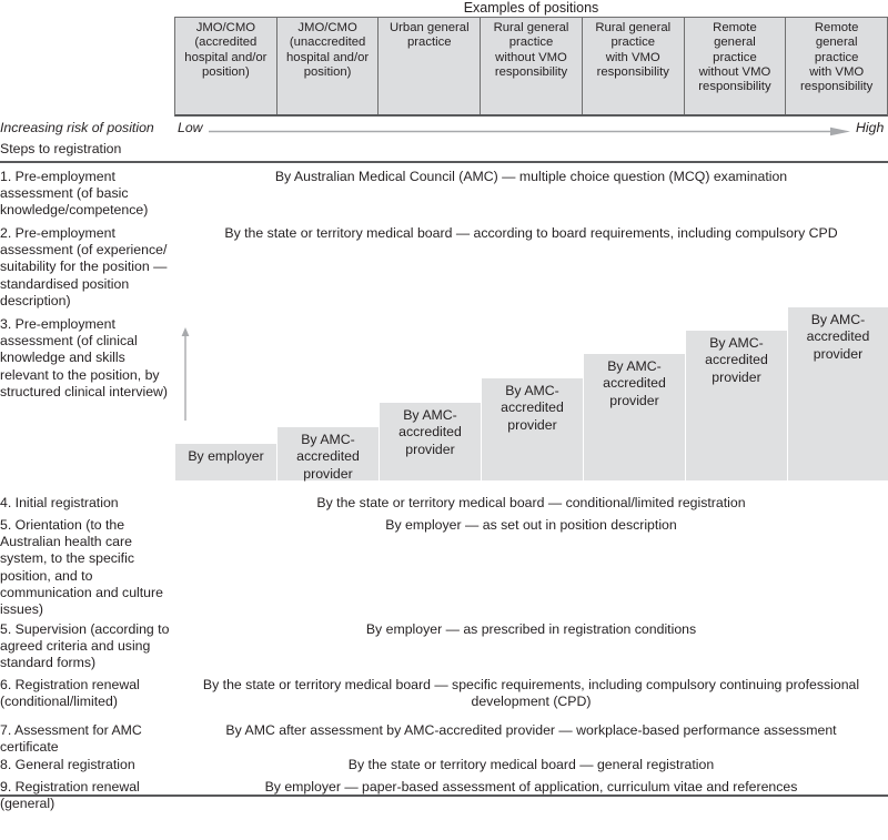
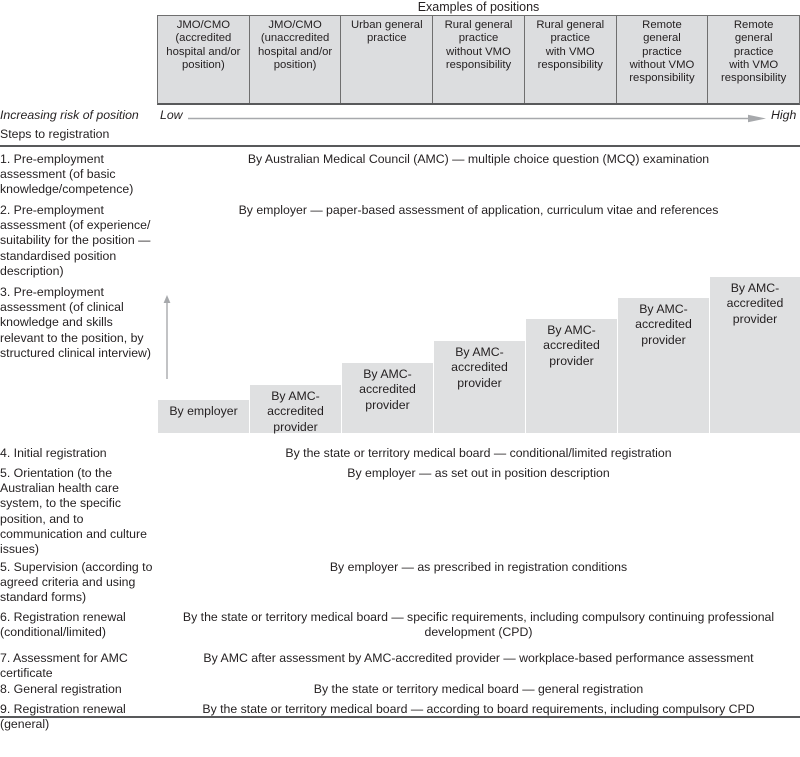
  Examples of positions
  JMO/CMO
  (accredited
  hospital and/or
  position)
  JMO/CMO
  (unaccredited
  hospital and/or
  position)
  Urban general
  practice
  Rural general
  practice
  without VMO
  responsibility
  Rural general
  practice
  with VMO
  responsibility
  Remote
  general
  practice
  without VMO
  responsibility
  Remote
  general
  practice
  with VMO
  responsibility
  Increasing risk of position
  Low
  High
  Steps to registration
  By employer
  By AMC-accredited provider
  By AMC-accredited provider
  By AMC-accredited provider
  By AMC-accredited provider
  By AMC-accredited provider
  By AMC-accredited provider
  1. Pre-employment assessment (of basic knowledge/competence)
  By Australian Medical Council (AMC) — multiple choice question (MCQ) examination
  2. Pre-employment assessment (of experience/ suitability for the position — standardised position description)
- By the state or territory medical board — according to board requirements, including compulsory CPD
+ By employer — paper-based assessment of application, curriculum vitae and references
  3. Pre-employment assessment (of clinical knowledge and skills relevant to the position, by structured clinical interview)
  4. Initial registration
  By the state or territory medical board — conditional/limited registration
  5. Orientation (to the Australian health care system, to the specific position, and to communication and culture issues)
  By employer — as set out in position description
  5. Supervision (according to agreed criteria and using standard forms)
  By employer — as prescribed in registration conditions
  6. Registration renewal (conditional/limited)
  By the state or territory medical board — specific requirements, including compulsory continuing professional development (CPD)
  7. Assessment for AMC certificate
  By AMC after assessment by AMC-accredited provider — workplace-based performance assessment
  8. General registration
  By the state or territory medical board — general registration
  9. Registration renewal (general)
- By employer — paper-based assessment of application, curriculum vitae and references
+ By the state or territory medical board — according to board requirements, including compulsory CPD
